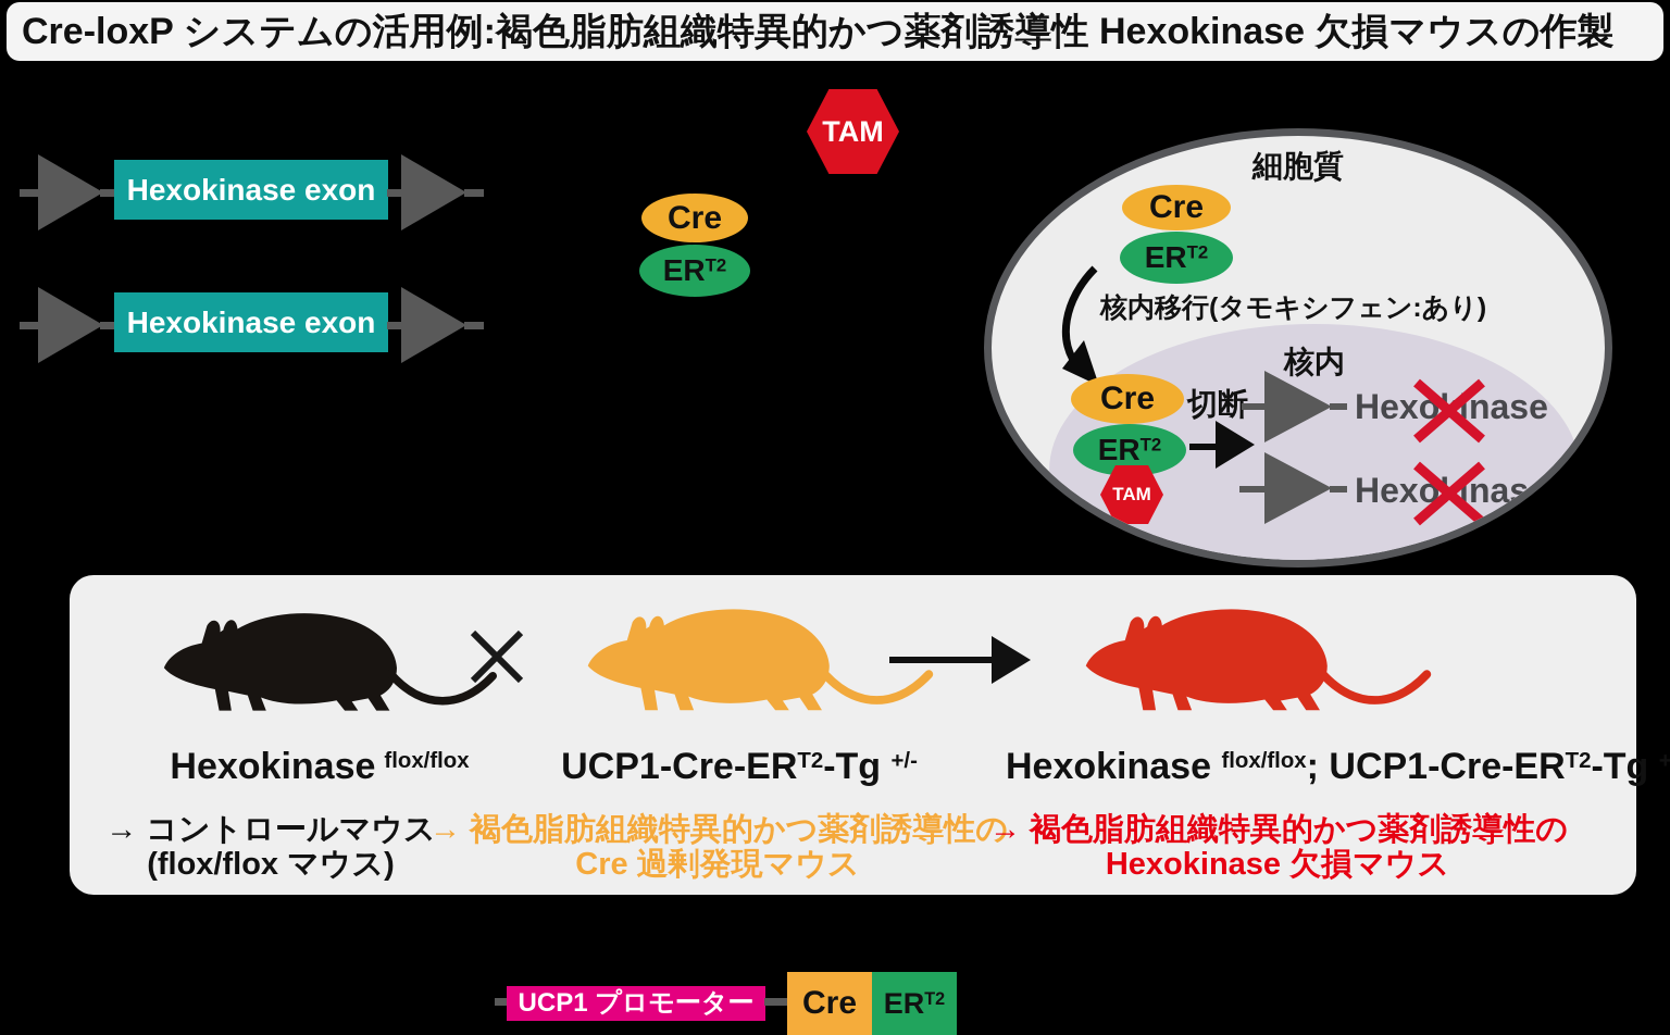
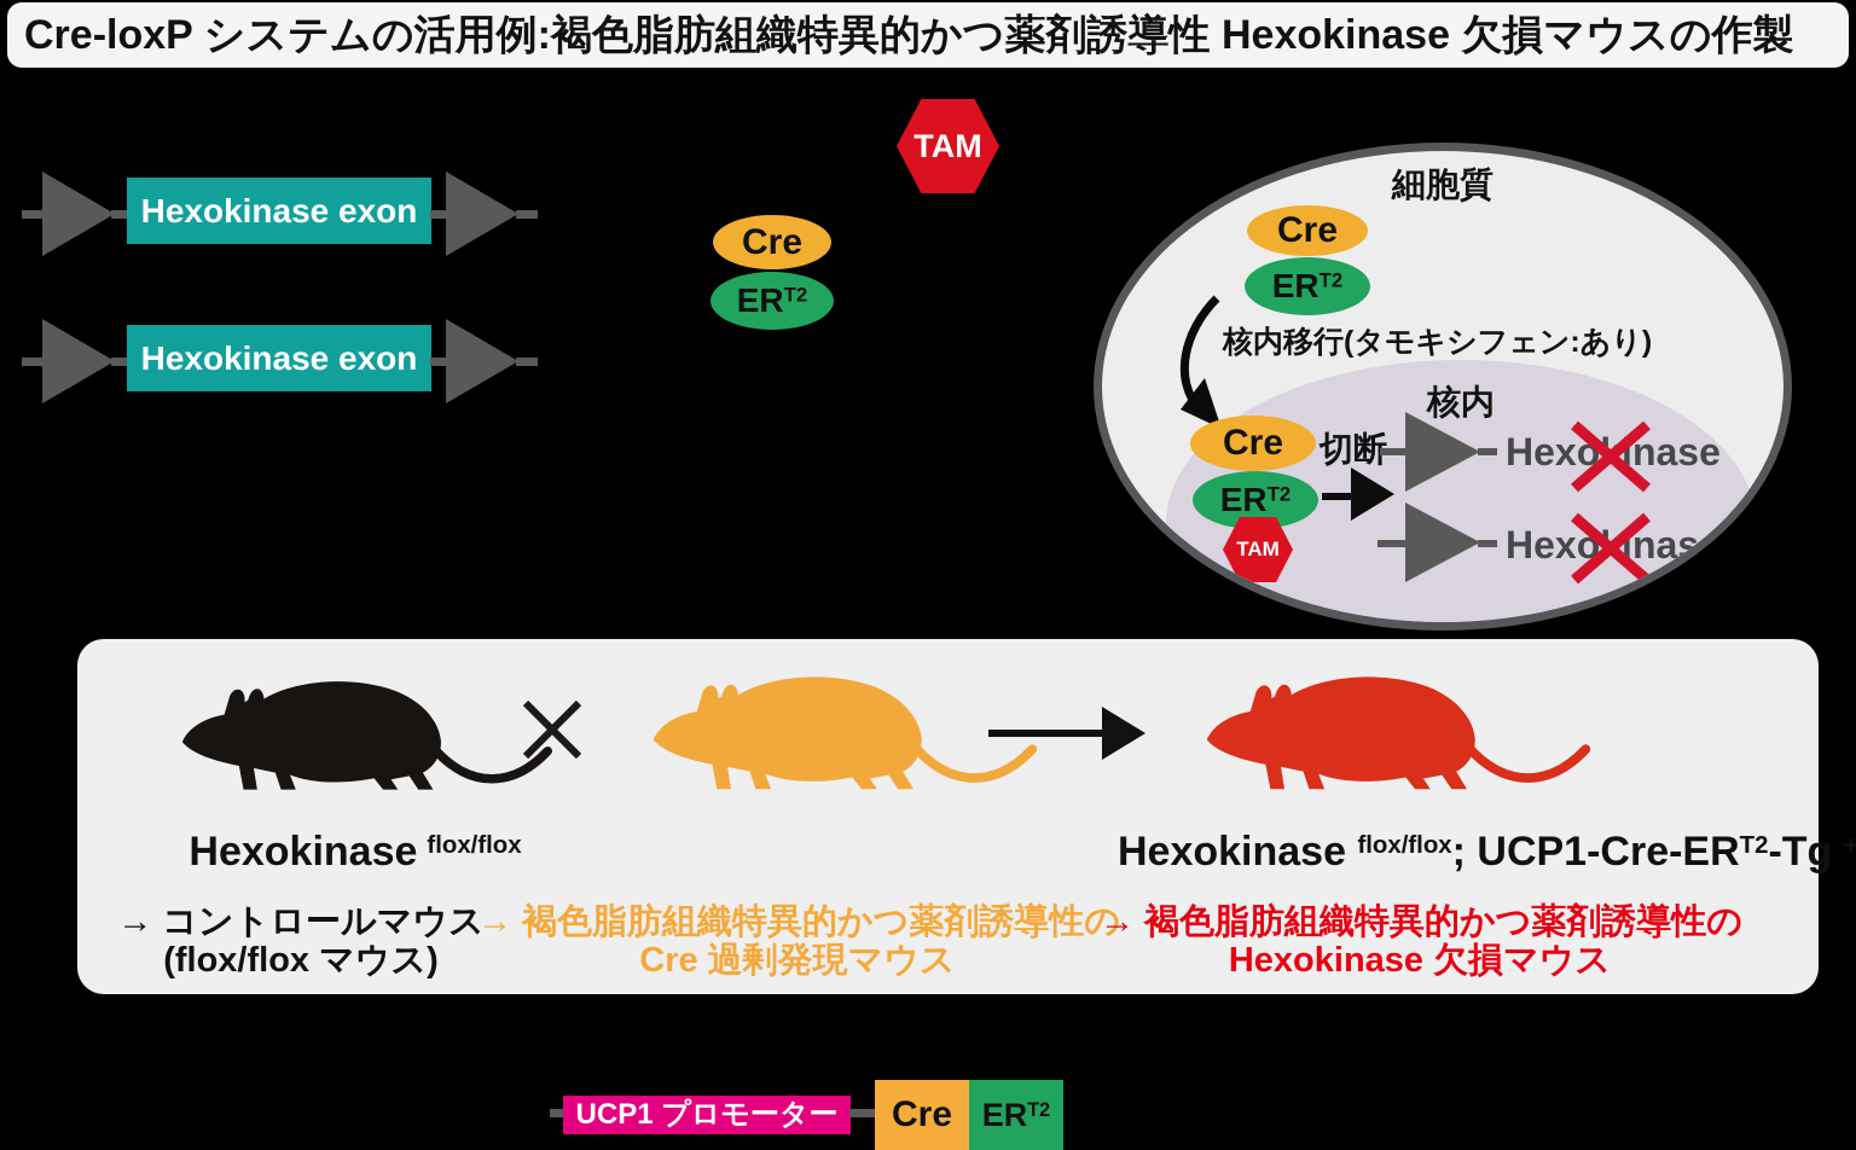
  Cre-loxP システムの活用例:褐色脂肪組織特異的かつ薬剤誘導性 Hexokinase 欠損マウスの作製
  Hexokinase exon
  Hexokinase exon
  TAM
  Cre
  ERT2
  細胞質
  Cre
  ERT2
  核内移行(タモキシフェン:あり)
  核内
  Cre
  切断
  Hexoinase
  ERT2
  TAM
  Hexoinase
  Hexokinase flox/flox
- UCP1-Cre-ERT2-Tg +/-
  Hexokinase flox/flox; UCP1-Cre-ERT2-Tg
  → コントロールマウス
  (flox/flox マウス)
  → 褐色脂肪組織特異的かつ薬剤誘導性の
  Cre 過剰発現マウス
  → 褐色脂肪組織特異的かつ薬剤誘導性の
  Hexokinase 欠損マウス
  UCP1 プロモーター
  Cre
  ERT2
